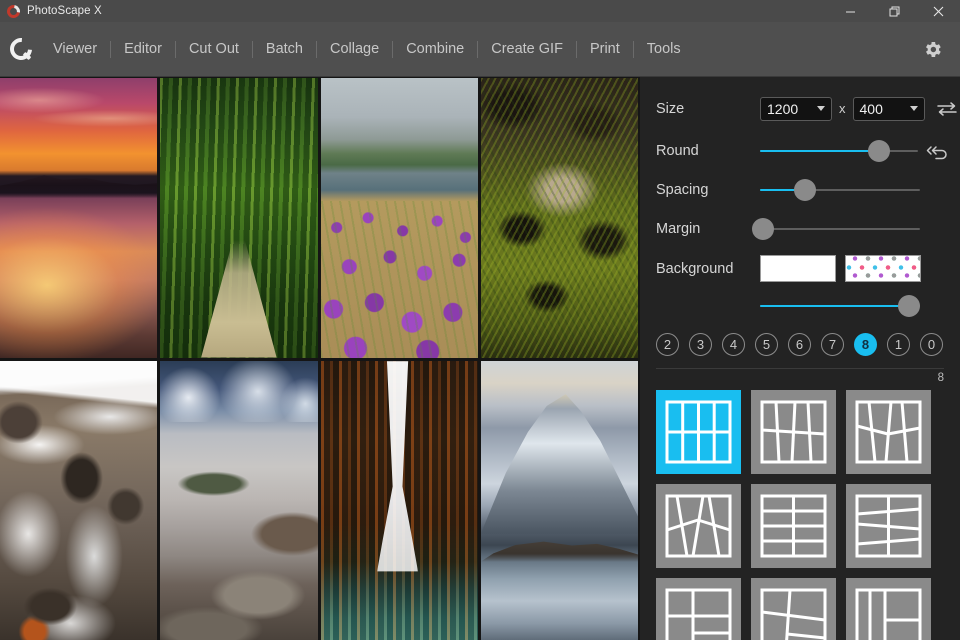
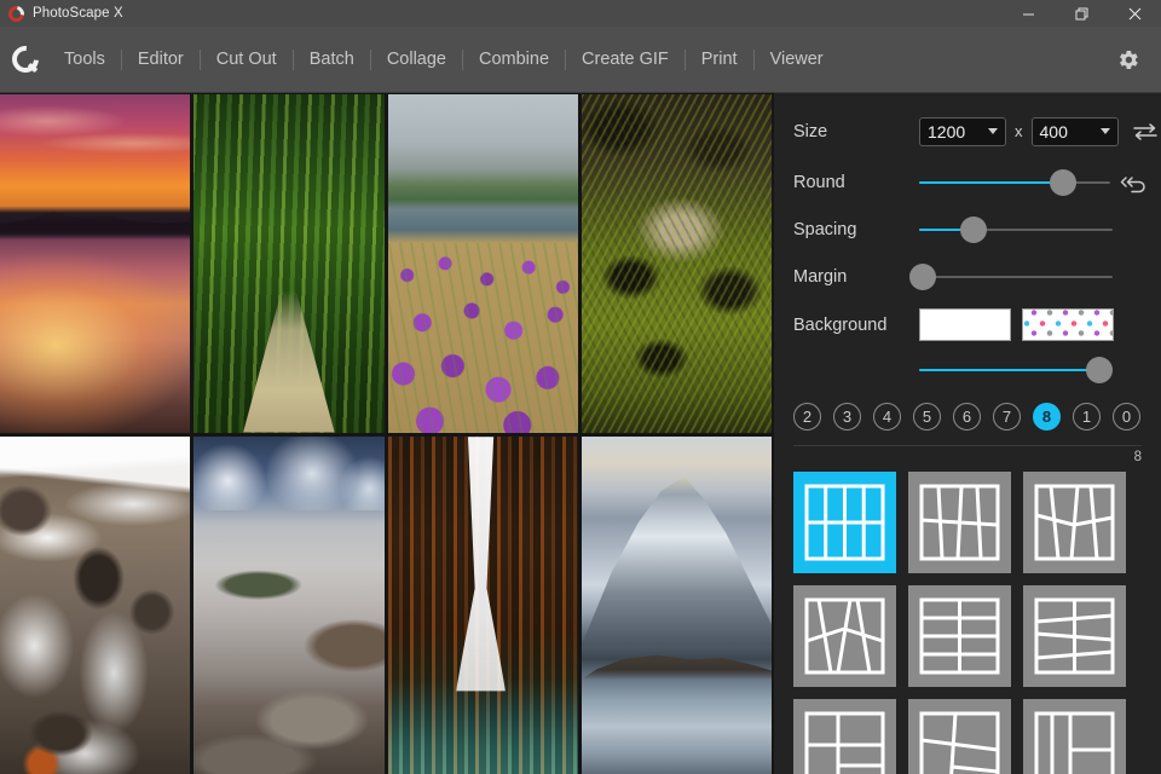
  PhotoScape X
- Viewer
+ Tools
  Editor
  Cut Out
  Batch
  Collage
  Combine
  Create GIF
  Print
- Tools
+ Viewer
  Size
  1200
  x
  400
  Round
  Spacing
  Margin
  Background
  2
  3
  4
  5
  6
  7
  8
  1
  0
  8
